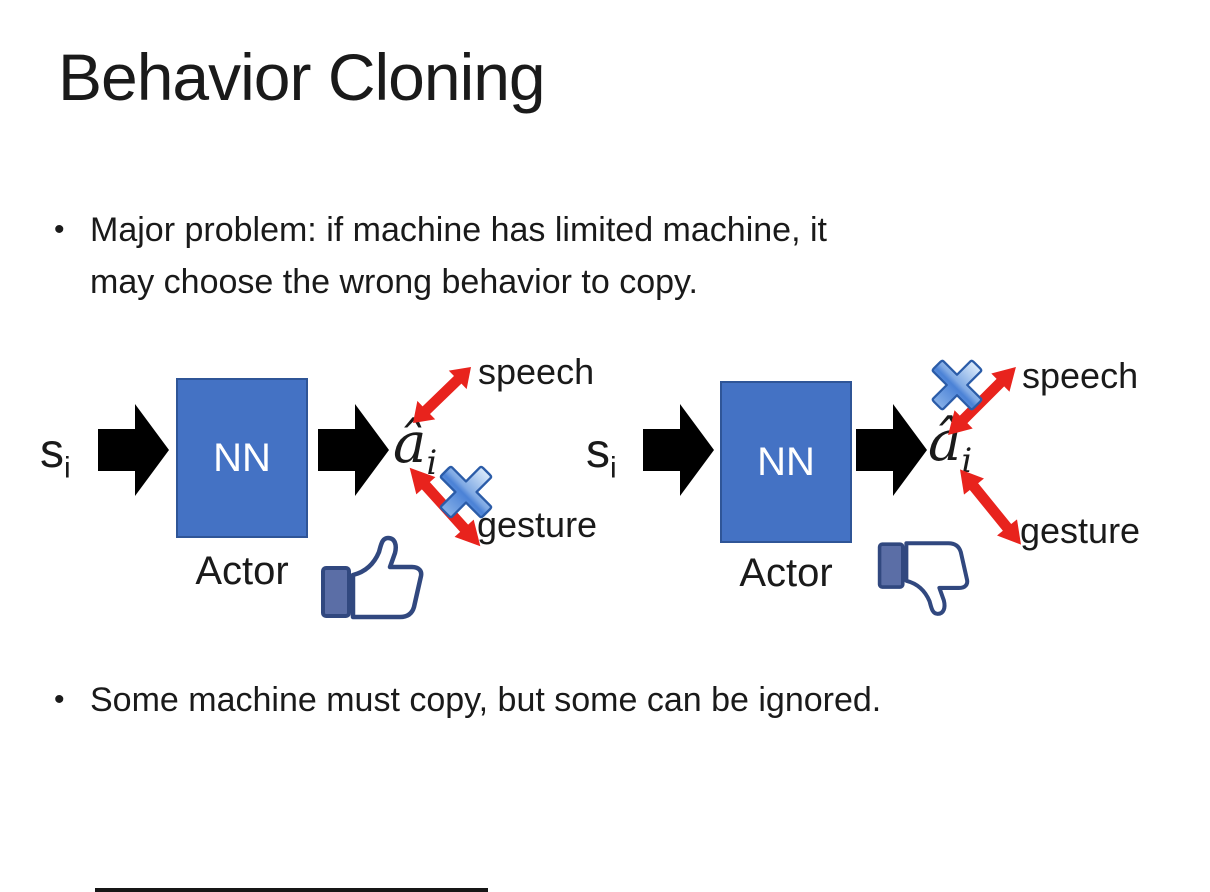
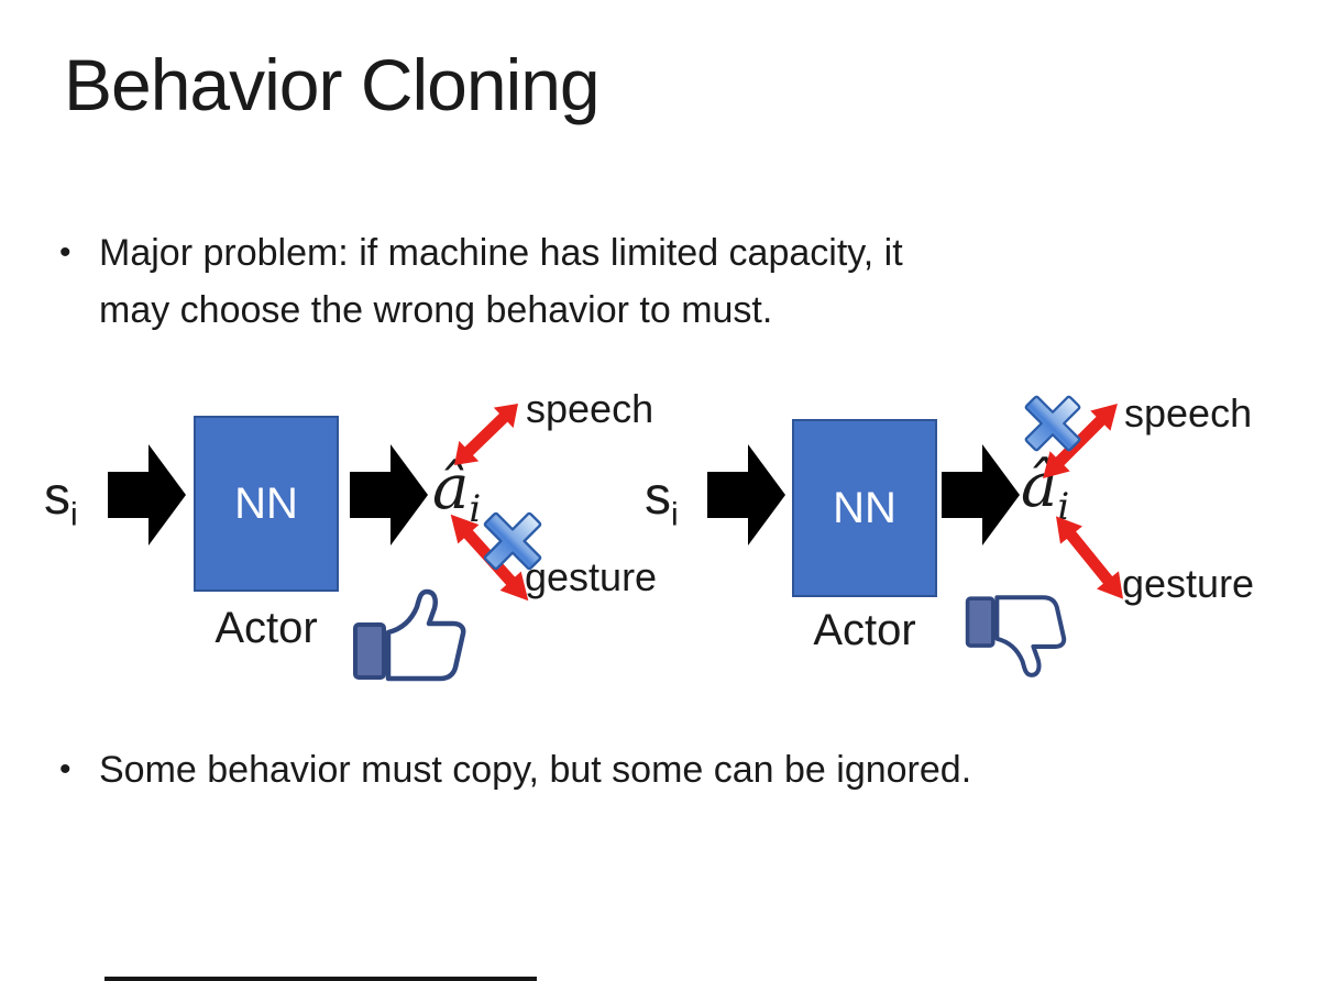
  Behavior Cloning
- • Major problem: if machine has limited machine, it
+ • Major problem: if machine has limited capacity, it
- may choose the wrong behavior to copy.
+ may choose the wrong behavior to must.
  si
  NN
  âi
  speech
  gesture
  Actor
  si
  NN
  âi
  speech
  gesture
  Actor
- • Some machine must copy, but some can be ignored.
+ • Some behavior must copy, but some can be ignored.
